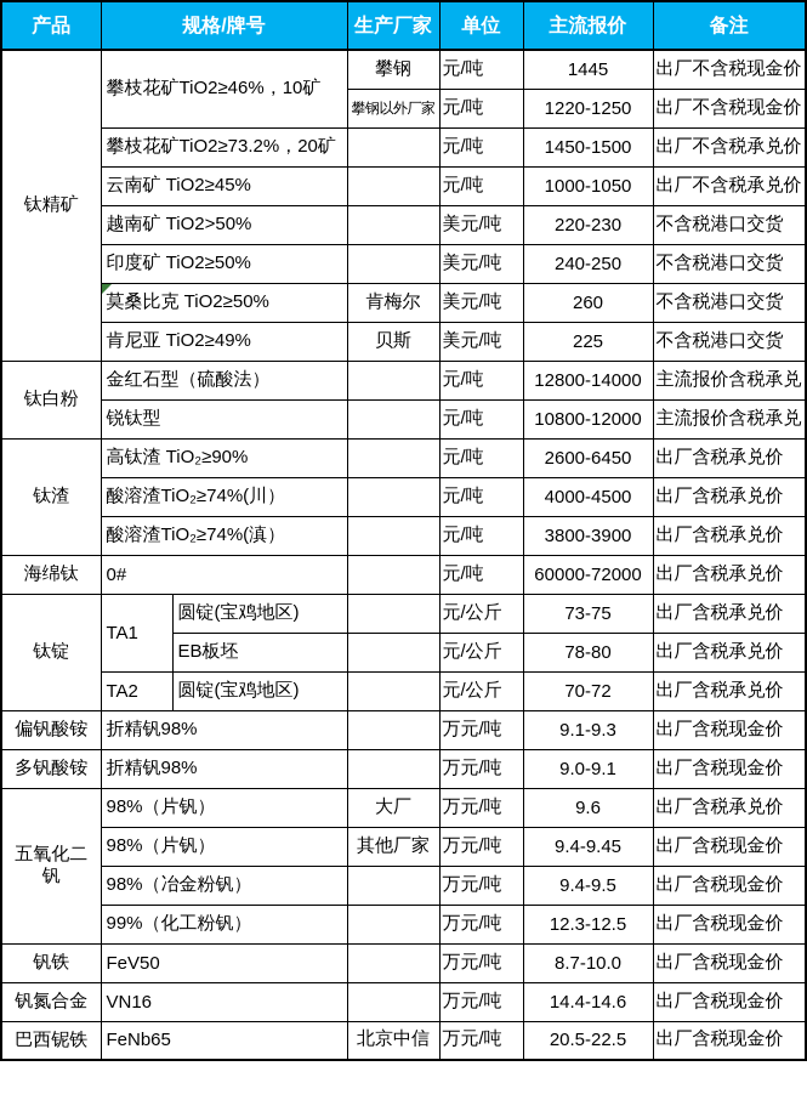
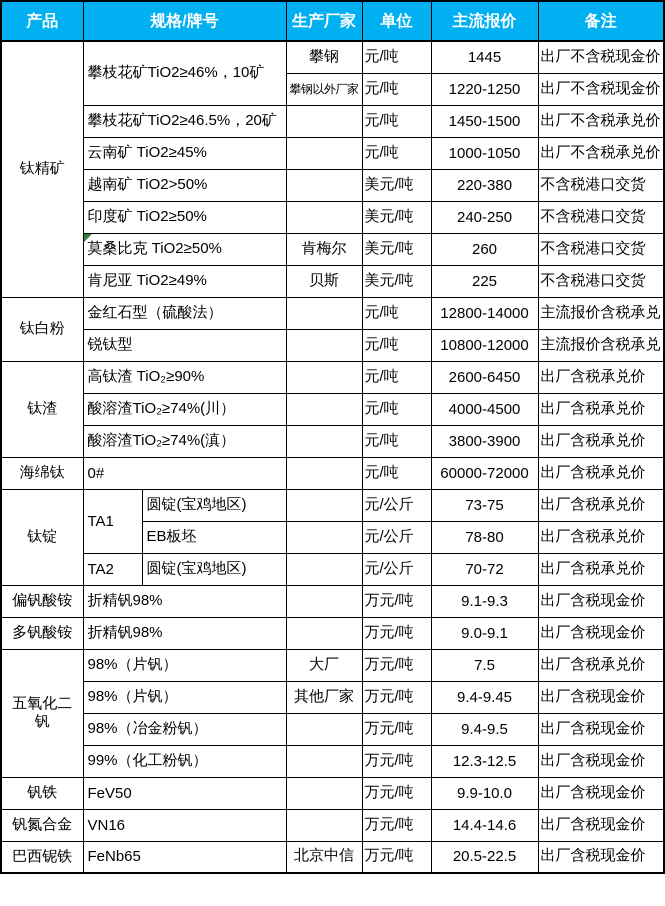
  产品	规格/牌号	生产厂家	单位	主流报价	备注
  钛精矿	攀枝花矿TiO2≥46%，10矿	攀钢	元/吨	1445	出厂不含税现金价
  攀钢以外厂家	元/吨	1220-1250	出厂不含税现金价
- 攀枝花矿TiO2≥73.2%，20矿		元/吨	1450-1500	出厂不含税承兑价
+ 攀枝花矿TiO2≥46.5%，20矿		元/吨	1450-1500	出厂不含税承兑价
  云南矿 TiO2≥45%		元/吨	1000-1050	出厂不含税承兑价
- 越南矿 TiO2>50%		美元/吨	220-230	不含税港口交货
+ 越南矿 TiO2>50%		美元/吨	220-380	不含税港口交货
  印度矿 TiO2≥50%		美元/吨	240-250	不含税港口交货
  莫桑比克 TiO2≥50%	肯梅尔	美元/吨	260	不含税港口交货
  肯尼亚 TiO2≥49%	贝斯	美元/吨	225	不含税港口交货
  钛白粉	金红石型（硫酸法）		元/吨	12800-14000	主流报价含税承兑
  锐钛型		元/吨	10800-12000	主流报价含税承兑
  钛渣	高钛渣 TiO₂≥90%		元/吨	2600-6450	出厂含税承兑价
  酸溶渣TiO₂≥74%(川）		元/吨	4000-4500	出厂含税承兑价
  酸溶渣TiO₂≥74%(滇）		元/吨	3800-3900	出厂含税承兑价
  海绵钛	0#		元/吨	60000-72000	出厂含税承兑价
  钛锭	TA1	圆锭(宝鸡地区)		元/公斤	73-75	出厂含税承兑价
  EB板坯		元/公斤	78-80	出厂含税承兑价
  TA2	圆锭(宝鸡地区)		元/公斤	70-72	出厂含税承兑价
  偏钒酸铵	折精钒98%		万元/吨	9.1-9.3	出厂含税现金价
  多钒酸铵	折精钒98%		万元/吨	9.0-9.1	出厂含税现金价
- 五氧化二 钒	98%（片钒）	大厂	万元/吨	9.6	出厂含税承兑价
+ 五氧化二 钒	98%（片钒）	大厂	万元/吨	7.5	出厂含税承兑价
  98%（片钒）	其他厂家	万元/吨	9.4-9.45	出厂含税现金价
  98%（冶金粉钒）		万元/吨	9.4-9.5	出厂含税现金价
  99%（化工粉钒）		万元/吨	12.3-12.5	出厂含税现金价
- 钒铁	FeV50		万元/吨	8.7-10.0	出厂含税现金价
+ 钒铁	FeV50		万元/吨	9.9-10.0	出厂含税现金价
  钒氮合金	VN16		万元/吨	14.4-14.6	出厂含税现金价
  巴西铌铁	FeNb65	北京中信	万元/吨	20.5-22.5	出厂含税现金价
